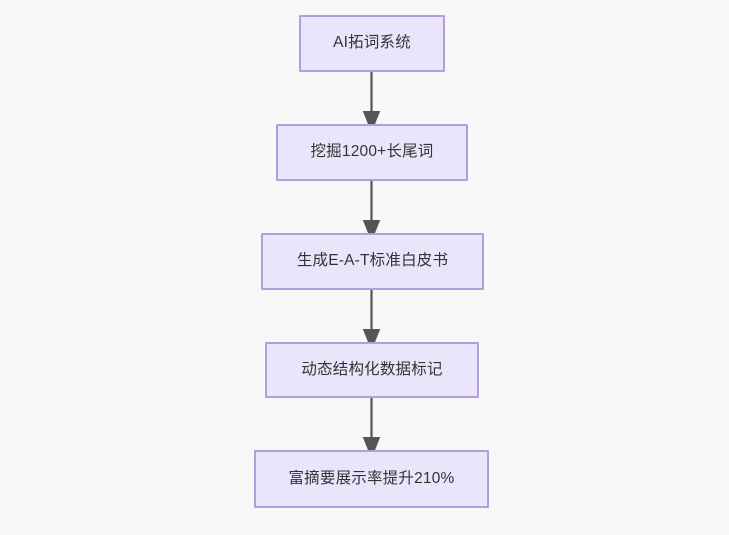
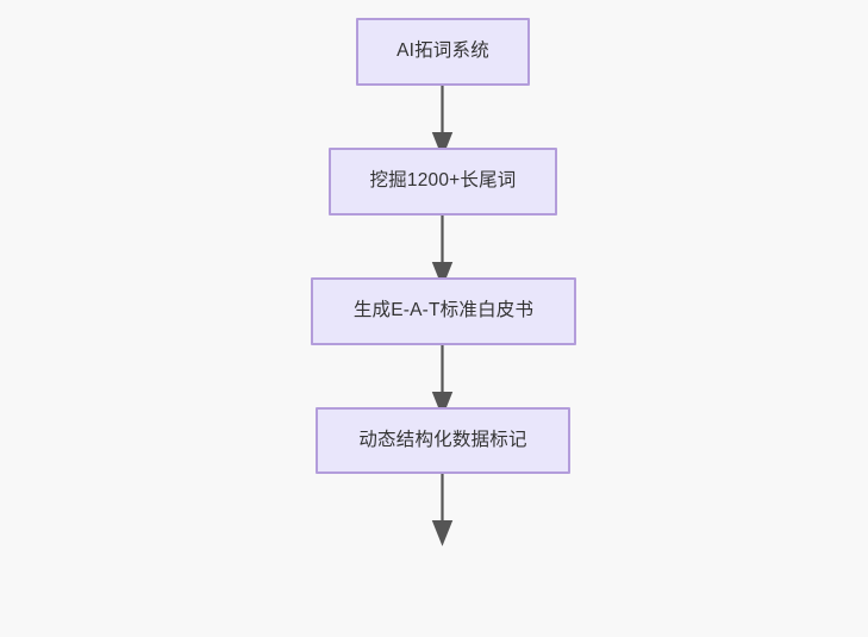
  AI拓词系统
  挖掘1200+长尾词
  生成E-A-T标准白皮书
  动态结构化数据标记
- 富摘要展示率提升210%
